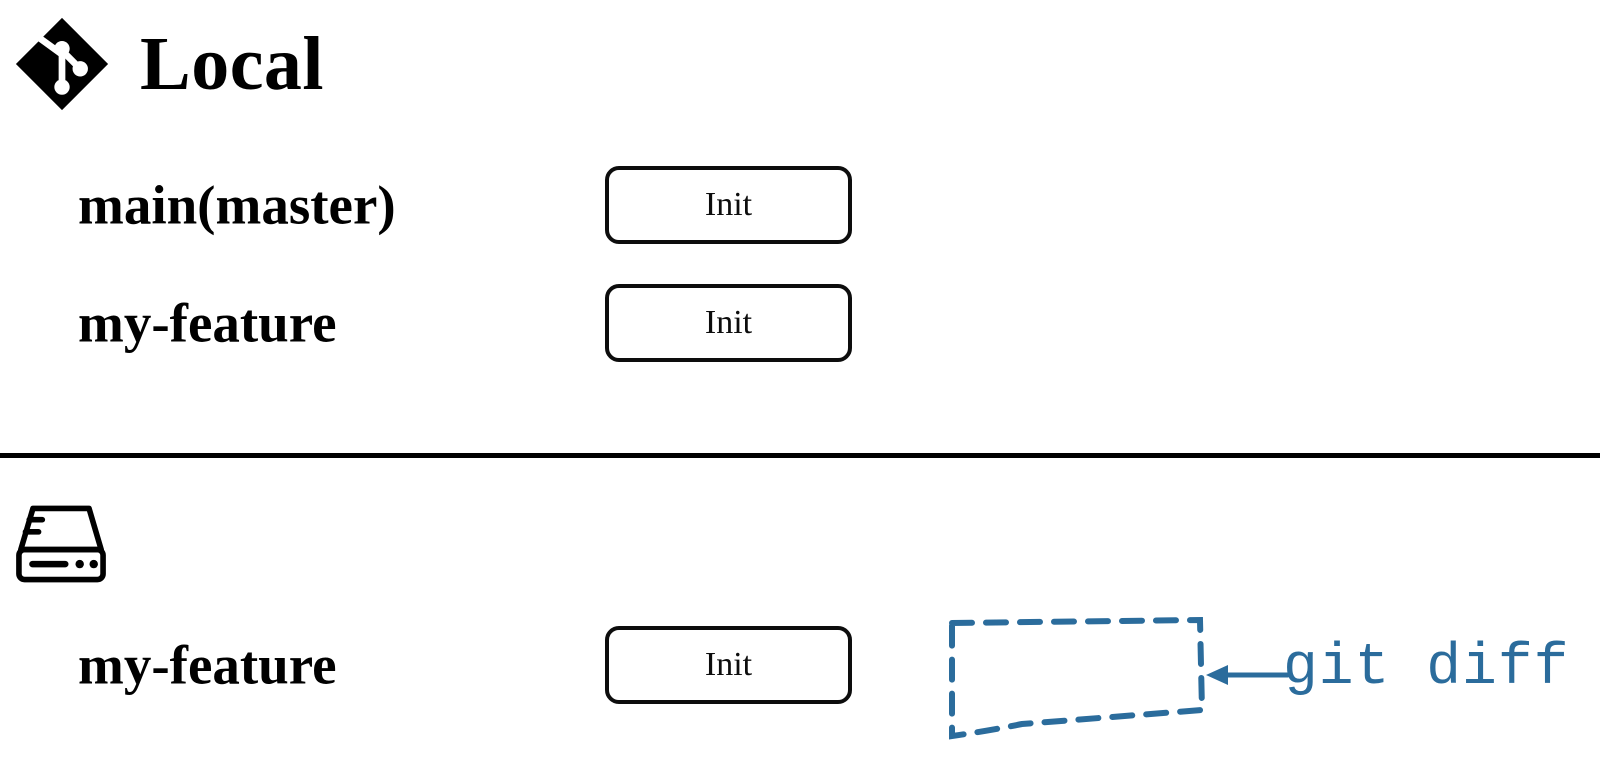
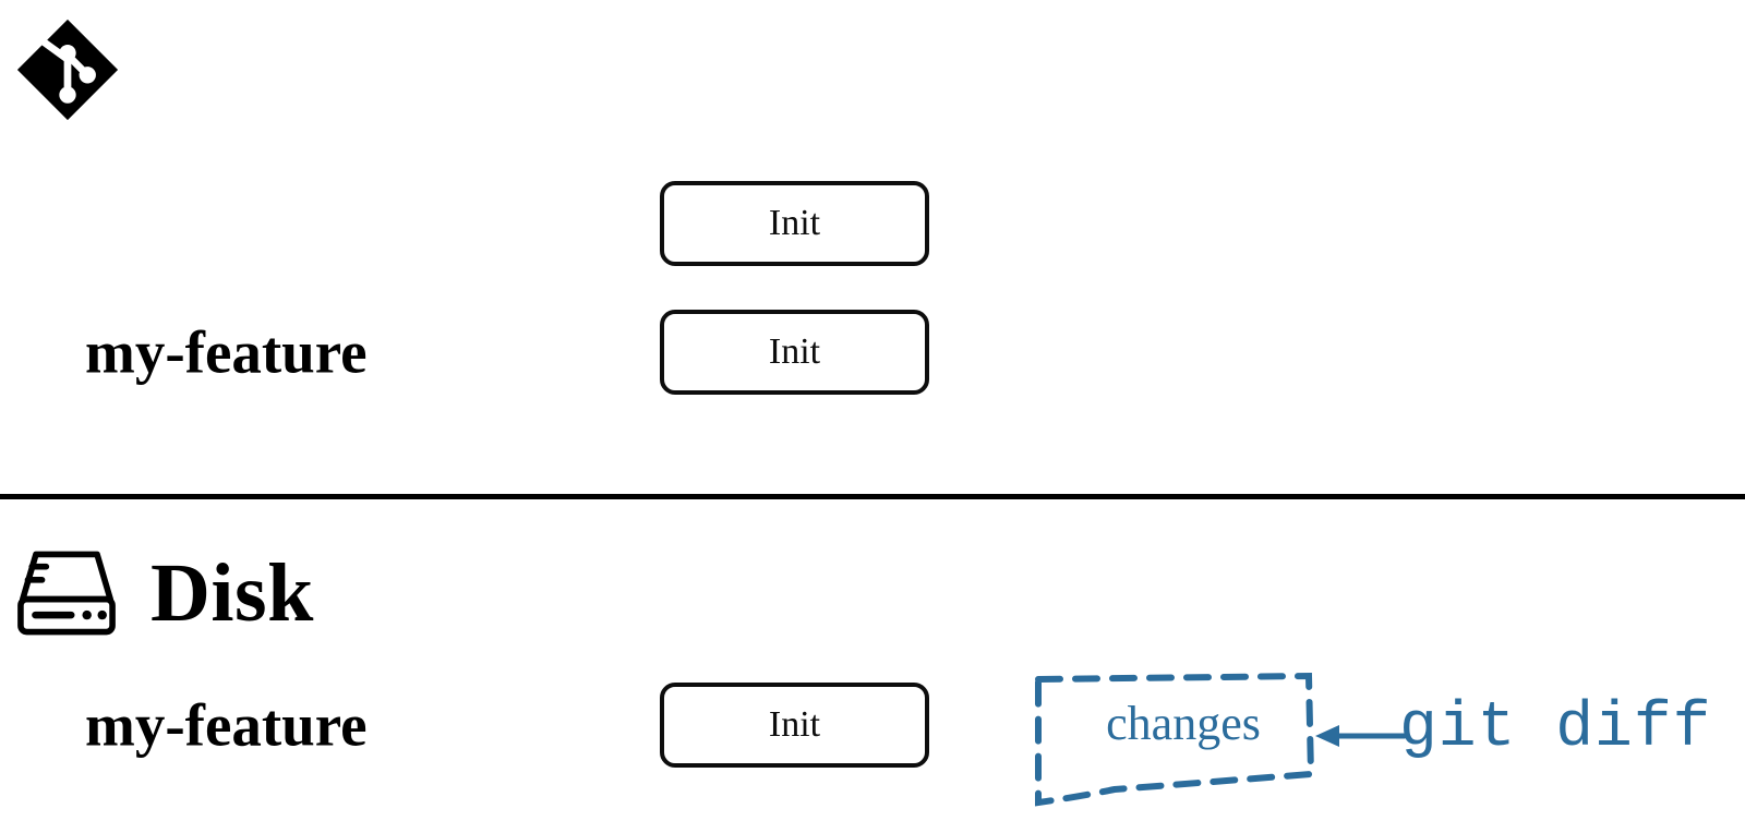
- Local
- main(master)
  Init
  my-feature
  Init
+ Disk
  my-feature
  Init
+ changes
  git diff
